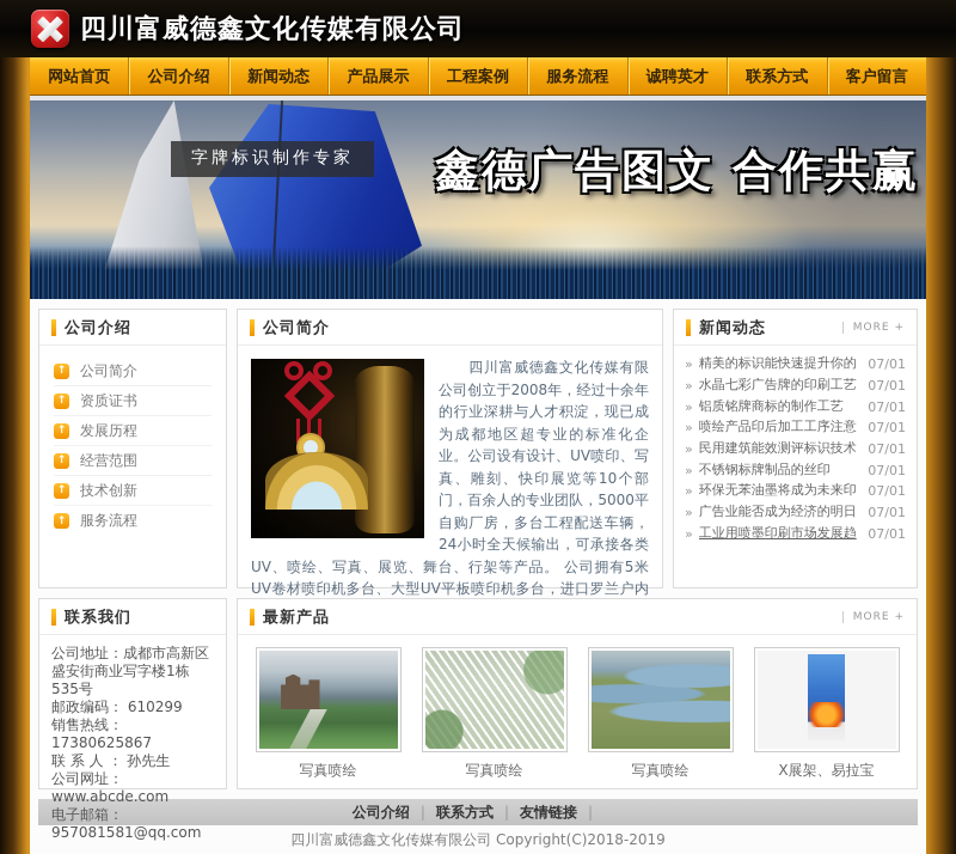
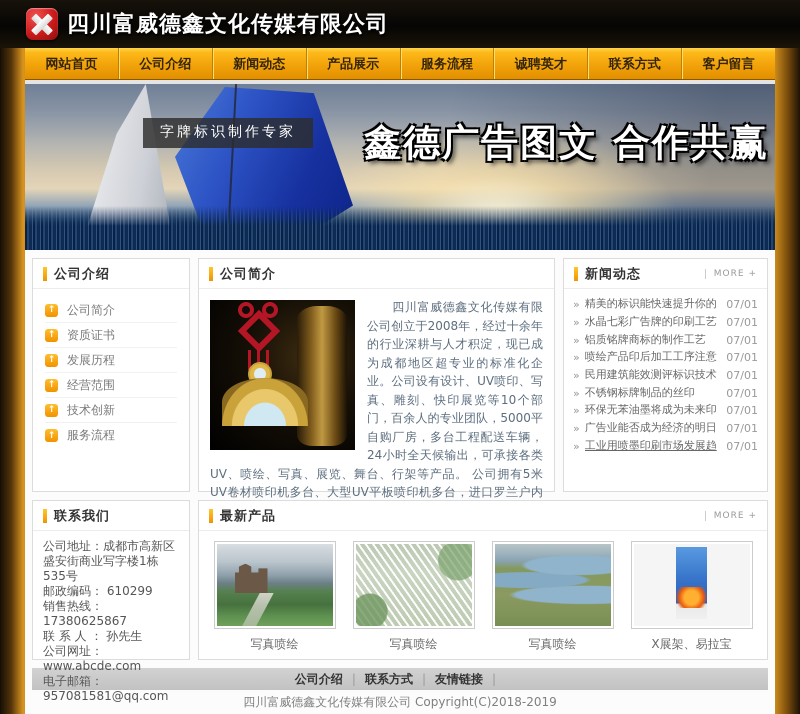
  四川富威德鑫文化传媒有限公司
  网站首页
  公司介绍
  新闻动态
  产品展示
- 工程案例
  服务流程
  诚聘英才
  联系方式
  客户留言
  字牌标识制作专家
  鑫德广告图文 合作共赢
  公司介绍
  ↑
  公司简介
  ↑
  资质证书
  ↑
  发展历程
  ↑
  经营范围
  ↑
  技术创新
  ↑
  服务流程
  公司简介
  四川富威德鑫文化传媒有限公司创立于2008年，经过十余年的行业深耕与人才积淀，现已成为成都地区超专业的标准化企业。公司设有设计、UV喷印、写真、雕刻、快印展览等10个部门，百余人的专业团队，5000平自购厂房，多台工程配送车辆，24小时全天候输出，可承接各类UV、喷绘、写真、展览、舞台、行架等产品。 公司拥有5米UV卷材喷印机多台、大型UV平板喷印机多台，进口罗兰户内
  新闻动态
  MORE +
  »
  精美的标识能快速提升你的
  07/01
  »
  水晶七彩广告牌的印刷工艺
  07/01
  »
  铝质铭牌商标的制作工艺
  07/01
  »
  喷绘产品印后加工工序注意
  07/01
  »
  民用建筑能效测评标识技术
  07/01
  »
  不锈钢标牌制品的丝印
  07/01
  »
  环保无苯油墨将成为未来印
  07/01
  »
  广告业能否成为经济的明日
  07/01
  »
  工业用喷墨印刷市场发展趋
  07/01
  联系我们
  公司地址：成都市高新区盛安街商业写字楼1栋535号
  邮政编码： 610299
  销售热线： 17380625867
  联 系 人 ： 孙先生
  公司网址： www.abcde.com
  电子邮箱：
  957081581@qq.com
  最新产品
  MORE +
  写真喷绘
  写真喷绘
  写真喷绘
  X展架、易拉宝
  公司介绍
  |
  联系方式
  |
  友情链接
  |
  四川富威德鑫文化传媒有限公司 Copyright(C)2018-2019
